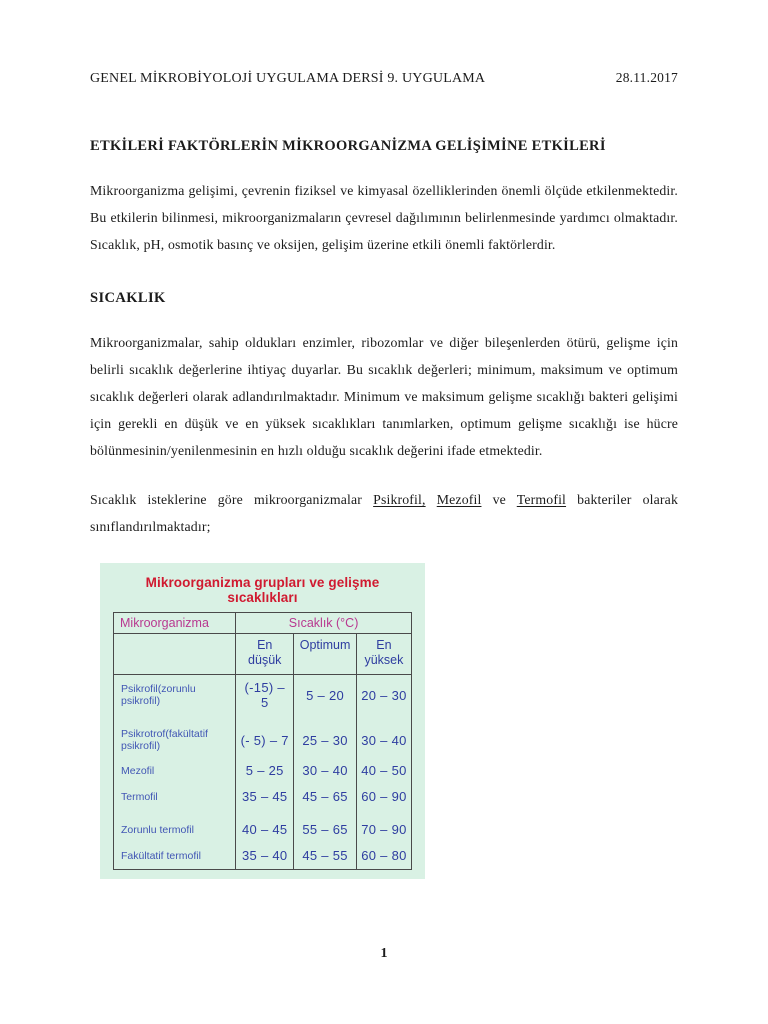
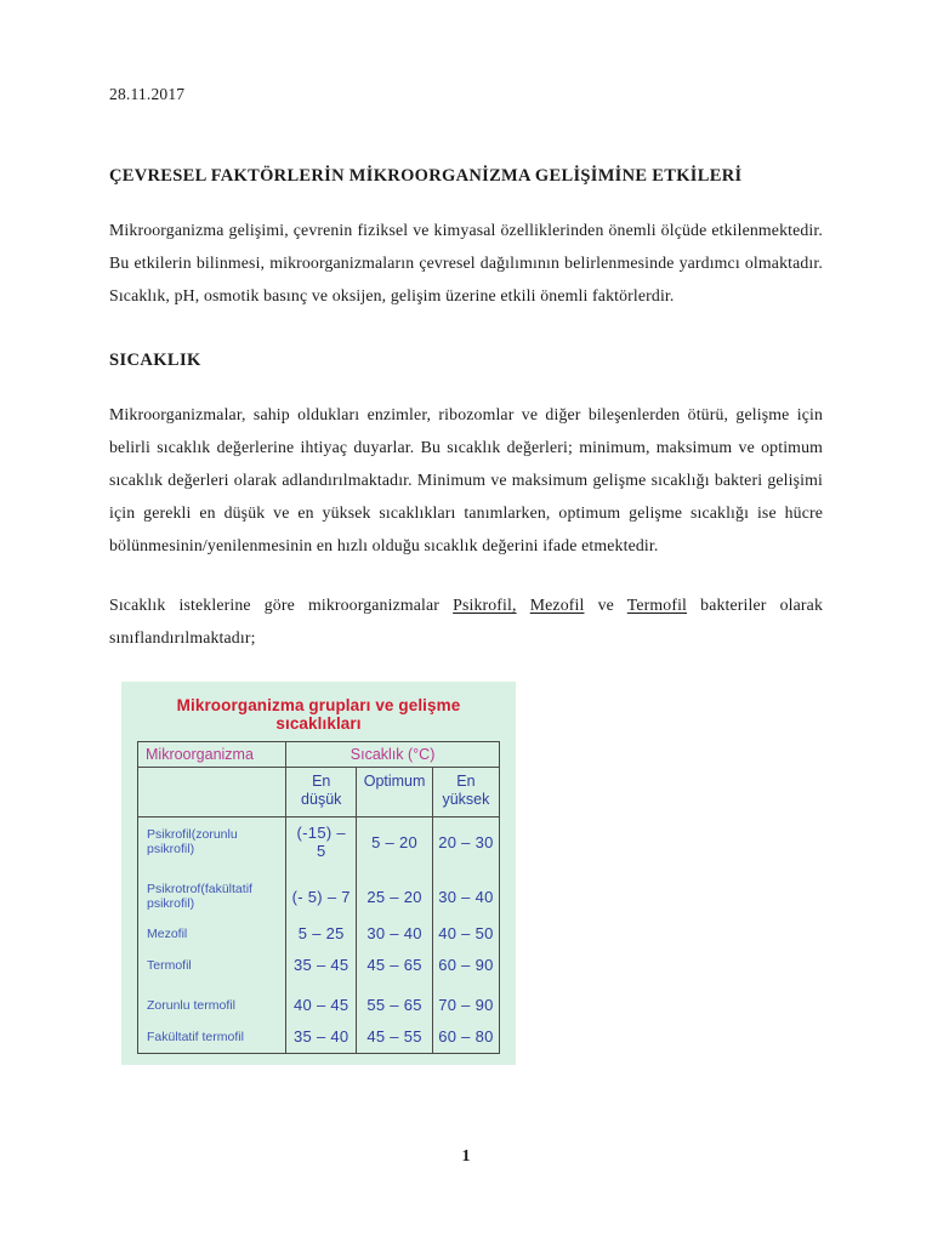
- GENEL MİKROBİYOLOJİ UYGULAMA DERSİ 9. UYGULAMA
  28.11.2017
- ETKİLERİ FAKTÖRLERİN MİKROORGANİZMA GELİŞİMİNE ETKİLERİ
+ ÇEVRESEL FAKTÖRLERİN MİKROORGANİZMA GELİŞİMİNE ETKİLERİ
  Mikroorganizma gelişimi, çevrenin fiziksel ve kimyasal özelliklerinden önemli ölçüde etkilenmektedir. Bu etkilerin bilinmesi, mikroorganizmaların çevresel dağılımının belirlenmesinde yardımcı olmaktadır. Sıcaklık, pH, osmotik basınç ve oksijen, gelişim üzerine etkili önemli faktörlerdir.
  SICAKLIK
  Mikroorganizmalar, sahip oldukları enzimler, ribozomlar ve diğer bileşenlerden ötürü, gelişme için belirli sıcaklık değerlerine ihtiyaç duyarlar. Bu sıcaklık değerleri; minimum, maksimum ve optimum sıcaklık değerleri olarak adlandırılmaktadır. Minimum ve maksimum gelişme sıcaklığı bakteri gelişimi için gerekli en düşük ve en yüksek sıcaklıkları tanımlarken, optimum gelişme sıcaklığı ise hücre bölünmesinin/yenilenmesinin en hızlı olduğu sıcaklık değerini ifade etmektedir.
  Sıcaklık isteklerine göre mikroorganizmalar Psikrofil, Mezofil ve Termofil bakteriler olarak sınıflandırılmaktadır;
  Mikroorganizma grupları ve gelişme sıcaklıkları
  Mikroorganizma	Sıcaklık (°C)
  	En düşük	Optimum	En yüksek
  Psikrofil(zorunlu psikrofil)	(-15) – 5	5 – 20	20 – 30
- Psikrotrof(fakültatif psikrofil)	(- 5) – 7	25 – 30	30 – 40
+ Psikrotrof(fakültatif psikrofil)	(- 5) – 7	25 – 20	30 – 40
  Mezofil	5 – 25	30 – 40	40 – 50
  Termofil	35 – 45	45 – 65	60 – 90
  Zorunlu termofil	40 – 45	55 – 65	70 – 90
  Fakültatif termofil	35 – 40	45 – 55	60 – 80
  1
